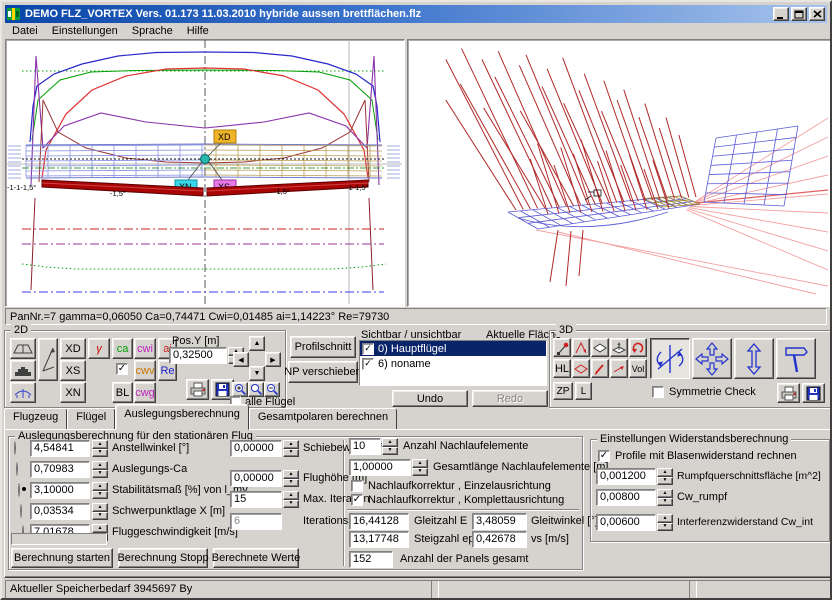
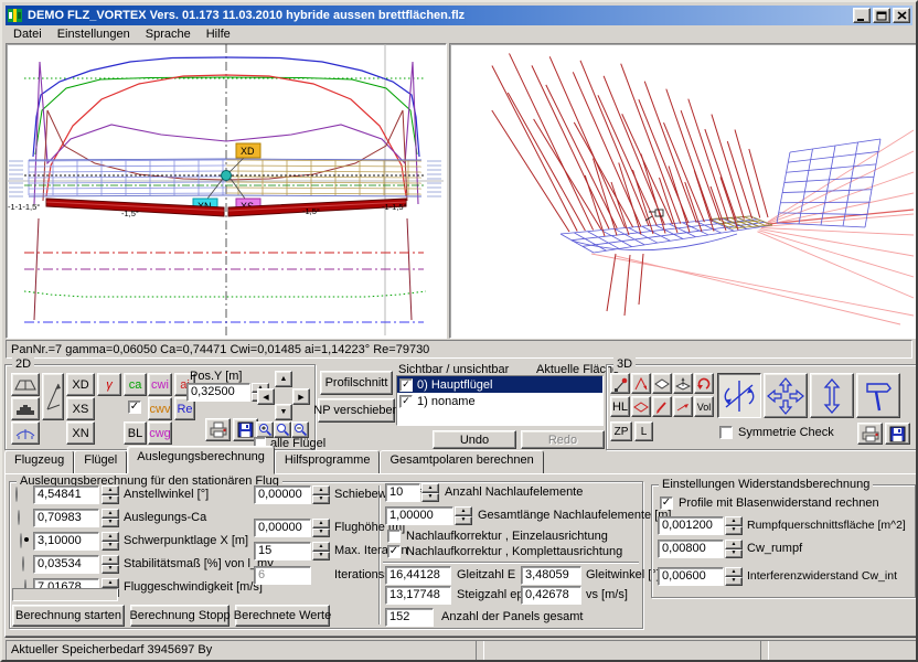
  DEMO FLZ_VORTEX Vers. 01.173 11.03.2010 hybride aussen brettflächen.flz
  Datei
  Einstellungen
  Sprache
  Hilfe
  XD
  -1-1-1,5°
  -1,5°
  -1,5°
  -1-1,5°
  PanNr.=7 gamma=0,06050 Ca=0,74471 Cwi=0,01485 ai=1,14223° Re=79730
  2D
  XD
  XS
  XN
  γ
  ca
  BL
  cwi
  cwv
  cwg
  Re
  Pos.Y [m]
  0,32500
  alle Flügel
  Profilschnitt
  NP verschiebe
  Sichtbar / unsichtbar
  Aktuelle Fläch
  0) Hauptflügel
- 6) noname
+ 1) noname
  Undo
  Redo
  3D
  HL
  Vol
  ZP
  L
  Symmetrie Check
  Flugzeug
  Flügel
  Auslegungsberechnung
+ Hilfsprogramme
  Gesamtpolaren berechnen
  Auslegungsberechnung für den stationären Flug
  4,54841
  Anstellwinkel [°]
  0,70983
  Auslegungs-Ca
  3,10000
- Stabilitätsmaß [%] von l_my
+ Schwerpunktlage X [m]
  0,03534
- Schwerpunktlage X [m]
+ Stabilitätsmaß [%] von l_my
  7,01678
  Fluggeschwindigkeit [m/s]
  0,00000
  0,00000
  Flughöhe [m]
  15
  Max. Iteran
  6
  Berechnung starten
  Berechnung Stopp
  Berechnete Werte
  10
  Anzahl Nachlaufelemente
  1,00000
  Gesamtlänge Nachlaufelemente [m]
  Nachlaufkorrektur , Einzelausrichtung
  Nachlaufkorrektur , Komplettausrichtung
  16,44128
  Gleitzahl E
  3,48059
  Gleitwinkel [°
  13,17748
  0,42678
  vs [m/s]
  152
  Anzahl der Panels gesamt
  Einstellungen Widerstandsberechnung
  Profile mit Blasenwiderstand rechnen
  0,001200
  Rumpfquerschnittsfläche [m^2]
  0,00800
  Cw_rumpf
  0,00600
  Interferenzwiderstand Cw_int
  Aktueller Speicherbedarf 3945697 By
